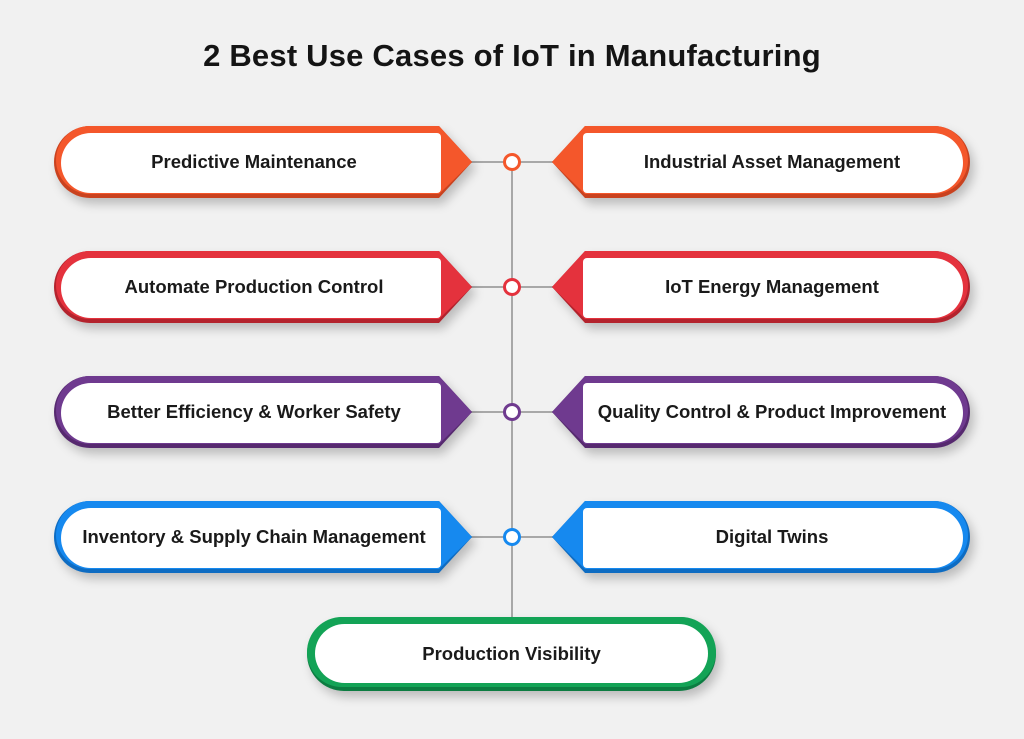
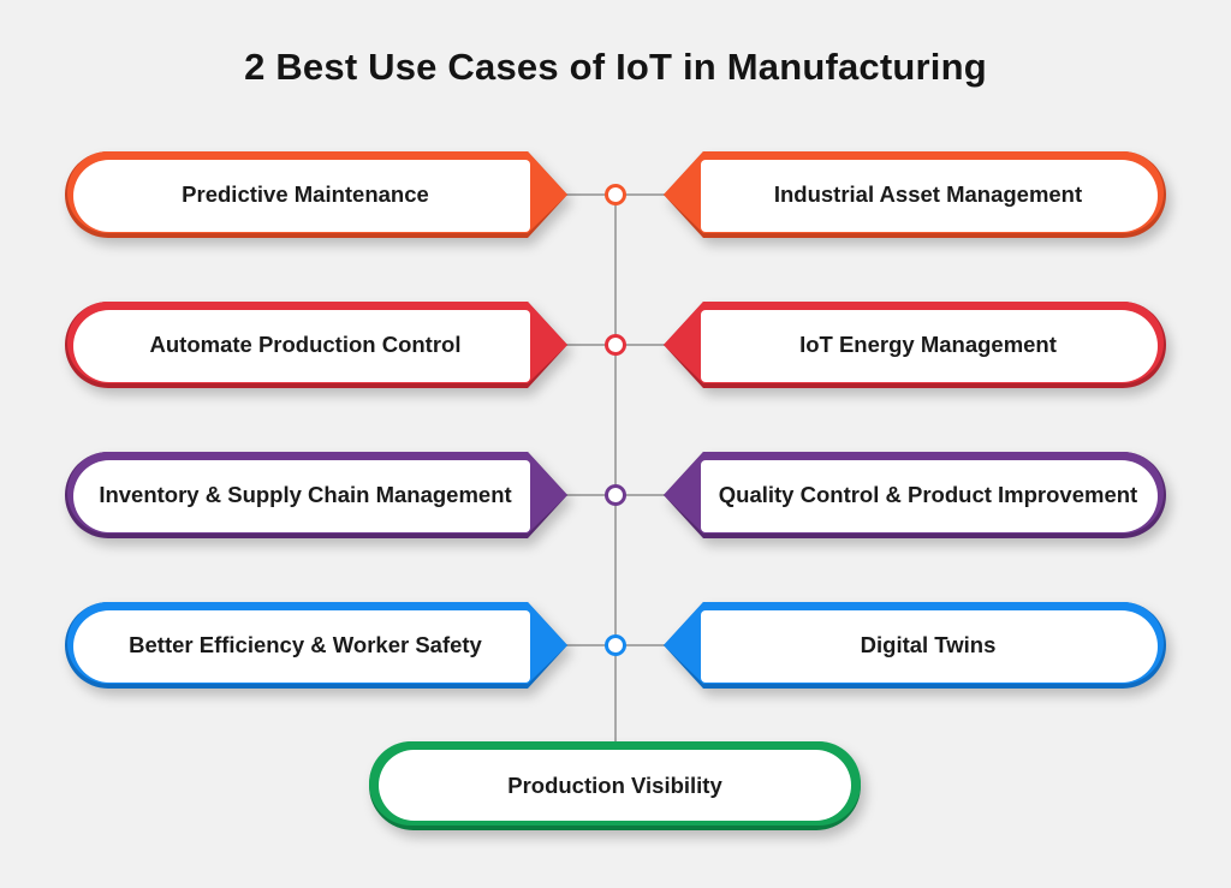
  2 Best Use Cases of IoT in Manufacturing
  Predictive Maintenance
  Industrial Asset Management
  Automate Production Control
  IoT Energy Management
- Better Efficiency & Worker Safety
+ Inventory & Supply Chain Management
  Quality Control & Product Improvement
- Inventory & Supply Chain Management
+ Better Efficiency & Worker Safety
  Digital Twins
  Production Visibility
